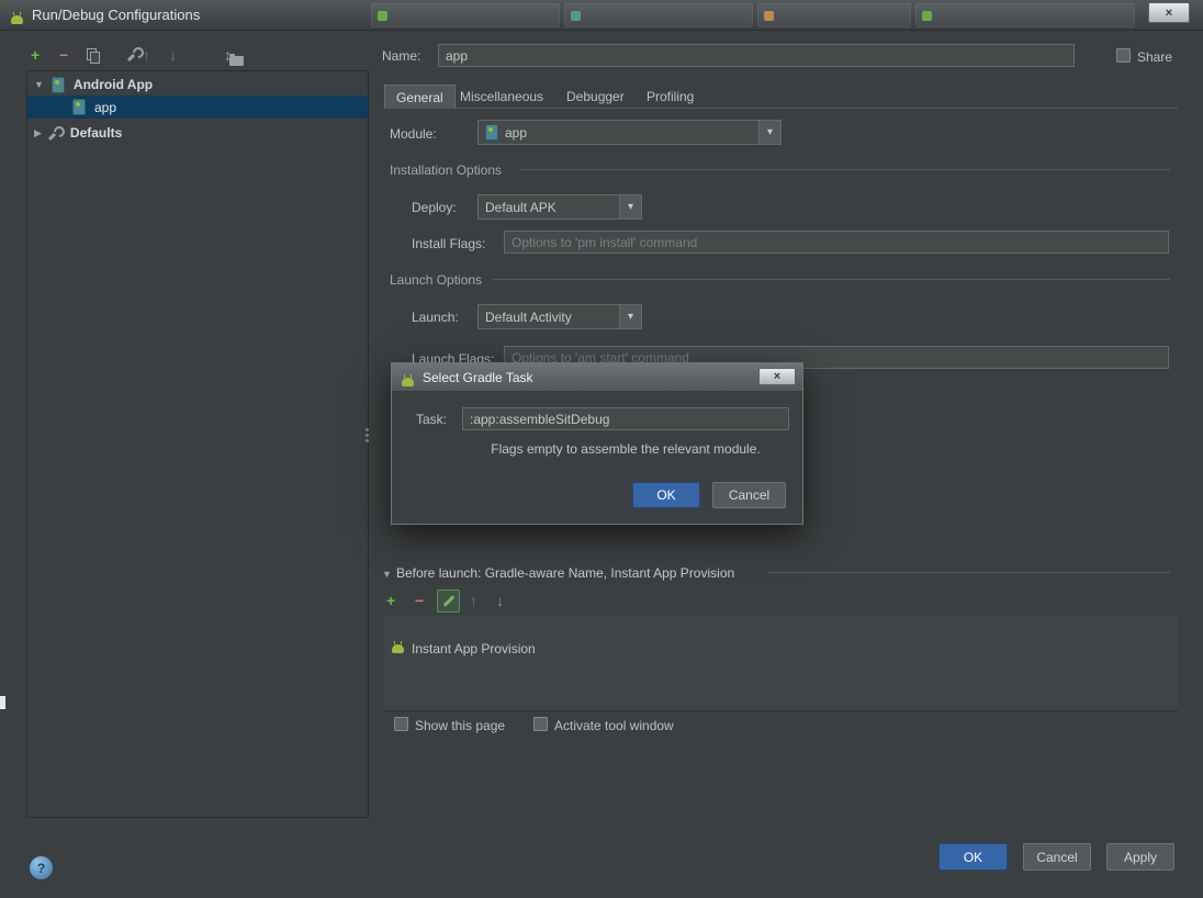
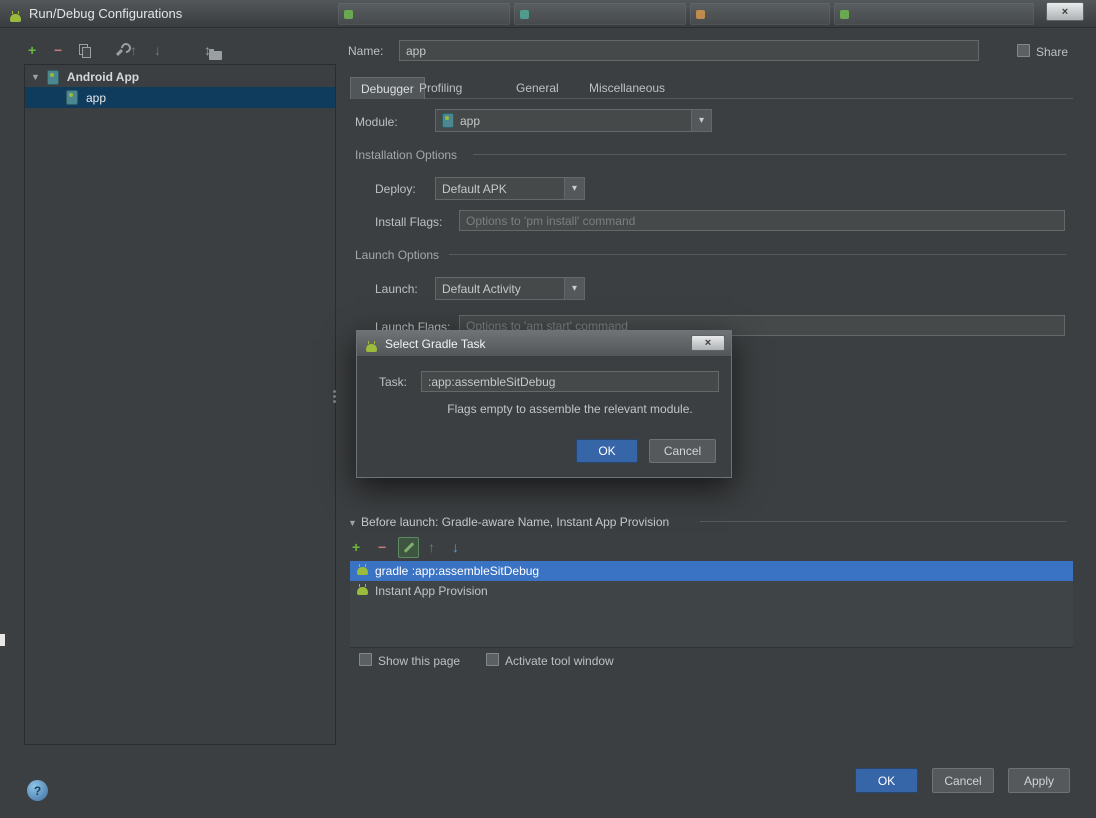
  Run/Debug Configurations
  ×
  +
  −
  ↑
  ↓
  ↕
  ▼
  Android App
  app
- ▶
- Defaults
  Name:
  app
  Share
- General
+ Debugger
- Miscellaneous
+ Profiling
- Debugger
+ General
- Profiling
+ Miscellaneous
  Module:
  app
  ▾
  Installation Options
  Deploy:
  Default APK
  ▾
  Install Flags:
  Options to 'pm install' command
  Launch Options
  Launch:
  Default Activity
  ▾
  Launch Flags:
  Options to 'am start' command
  ▼
  Before launch: Gradle-aware Name, Instant App Provision
  +
  −
  ↑
  ↓
+ gradle :app:assembleSitDebug
  Instant App Provision
  Show this page
  Activate tool window
  ?
  OK
  Cancel
  Apply
  Select Gradle Task
  ×
  Task:
  :app:assembleSitDebug
  Flags empty to assemble the relevant module.
  OK
  Cancel
